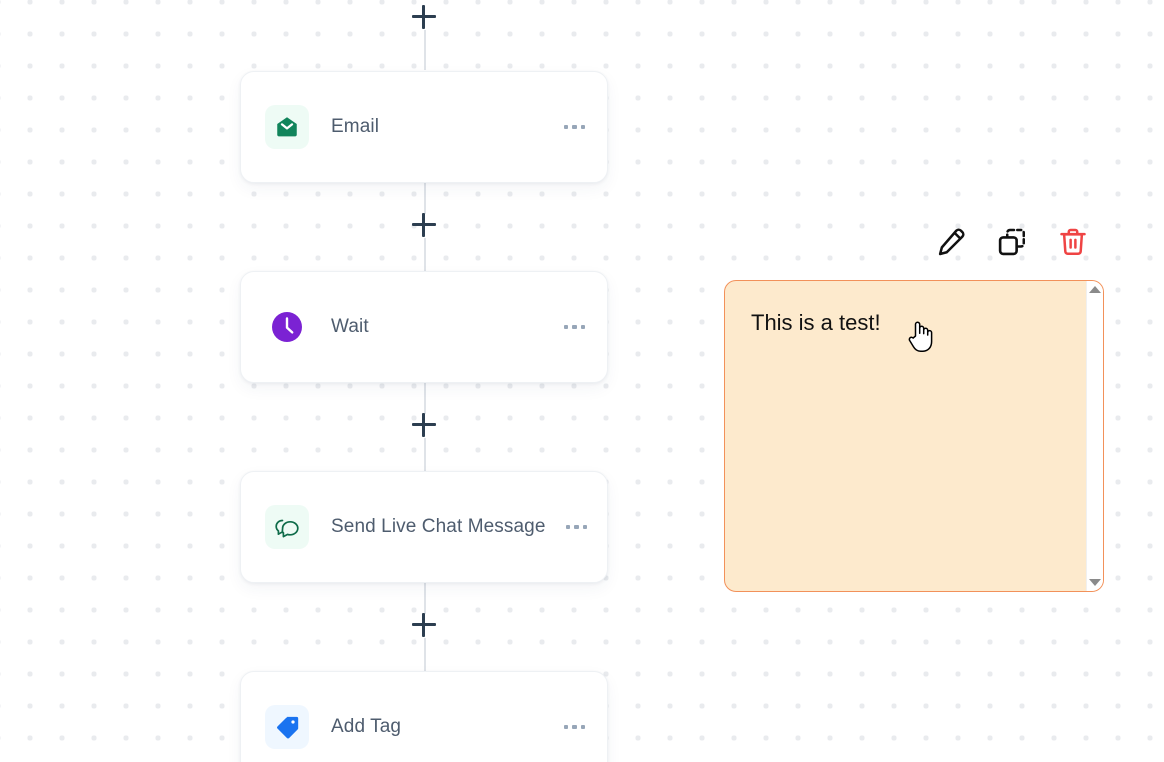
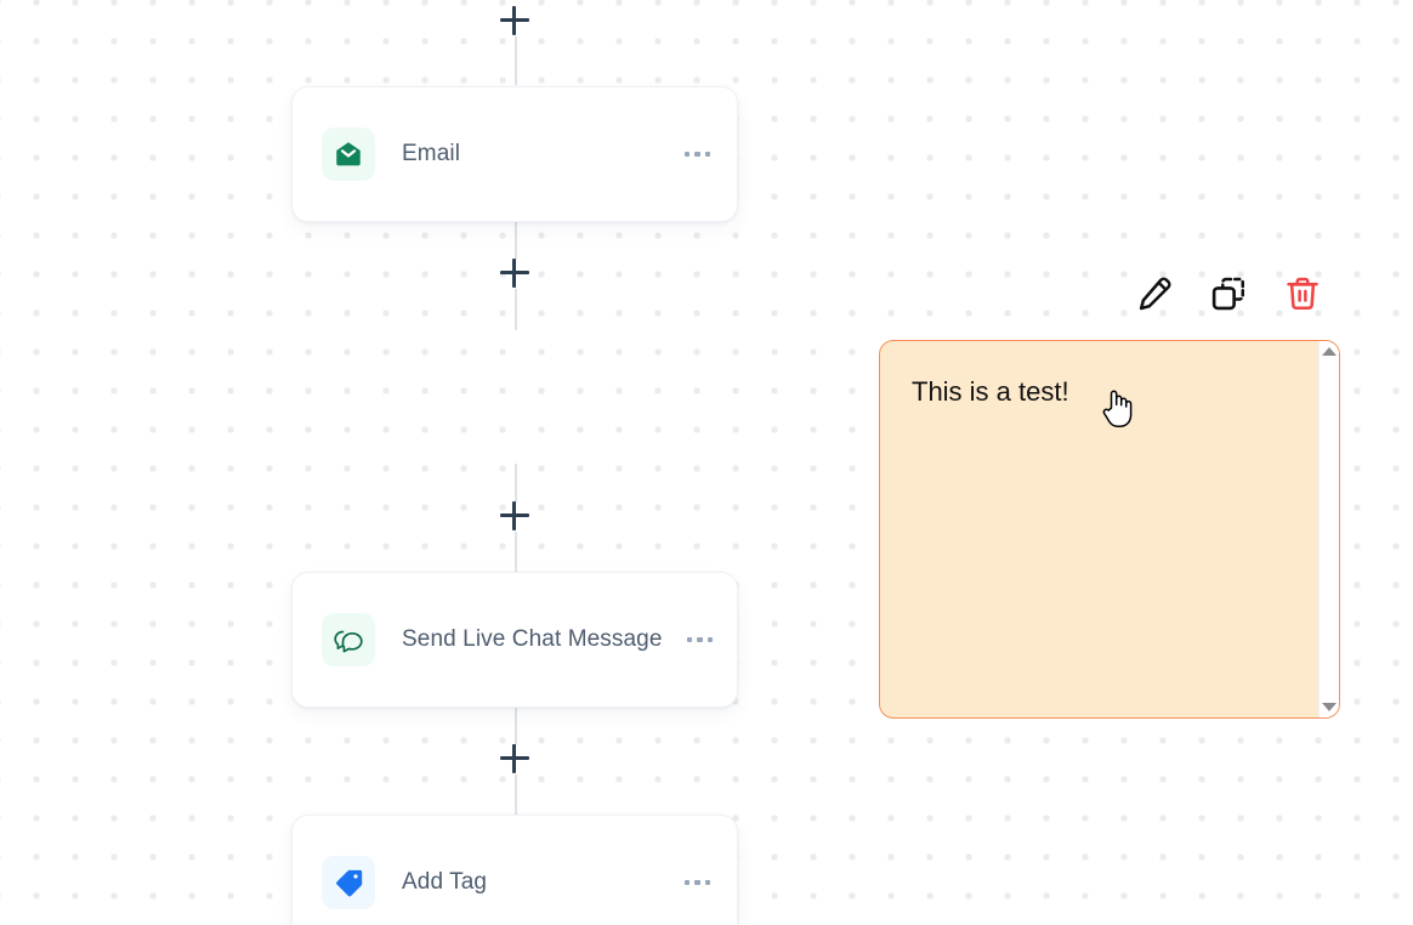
  Email
- Wait
  Send Live Chat Message
  Add Tag
  This is a test!
